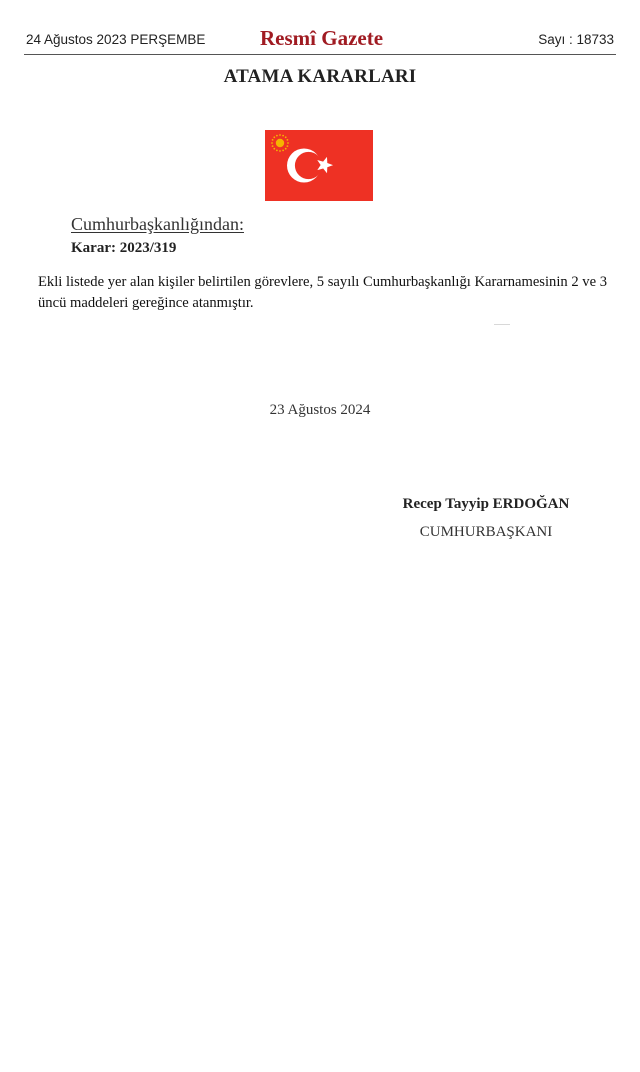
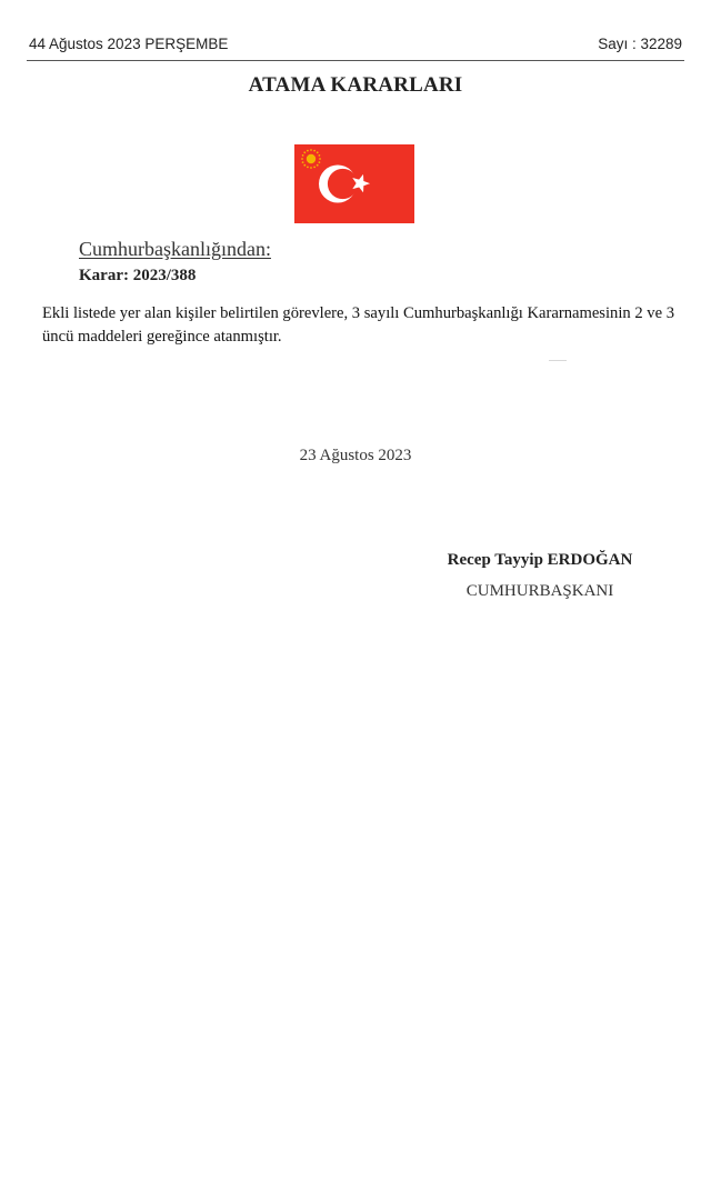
- 24 Ağustos 2023 PERŞEMBE
+ 44 Ağustos 2023 PERŞEMBE
- Resmî Gazete
- Sayı : 18733
+ Sayı : 32289
  ATAMA KARARLARI
  Cumhurbaşkanlığından:
- Karar: 2023/319
+ Karar: 2023/388
- Ekli listede yer alan kişiler belirtilen görevlere, 5 sayılı Cumhurbaşkanlığı Kararnamesinin 2 ve 3 üncü maddeleri gereğince atanmıştır.
+ Ekli listede yer alan kişiler belirtilen görevlere, 3 sayılı Cumhurbaşkanlığı Kararnamesinin 2 ve 3 üncü maddeleri gereğince atanmıştır.
- 23 Ağustos 2024
+ 23 Ağustos 2023
  Recep Tayyip ERDOĞAN
  CUMHURBAŞKANI
